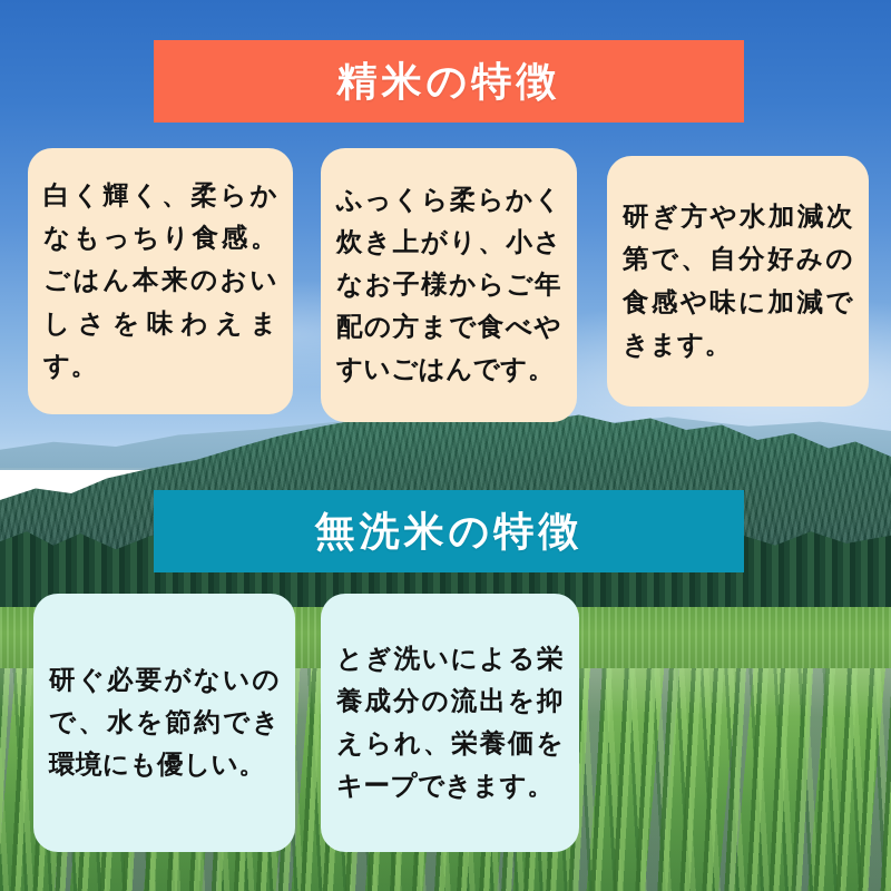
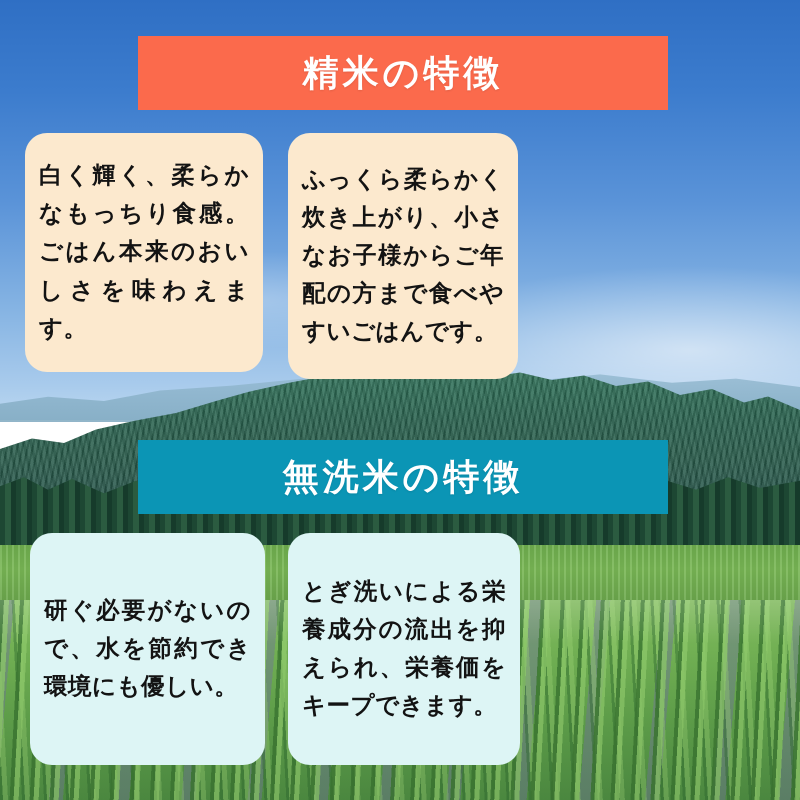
  精米の特徴
  白く輝く、柔らかなもっちり食感。ごはん本来のおいしさを味わえます。
  ふっくら柔らかく炊き上がり、小さなお子様からご年配の方まで食べやすいごはんです。
- 研ぎ方や水加減次第で、自分好みの食感や味に加減できます。
  無洗米の特徴
  研ぐ必要がないので、水を節約でき環境にも優しい。
  とぎ洗いによる栄養成分の流出を抑えられ、栄養価をキープできます。
